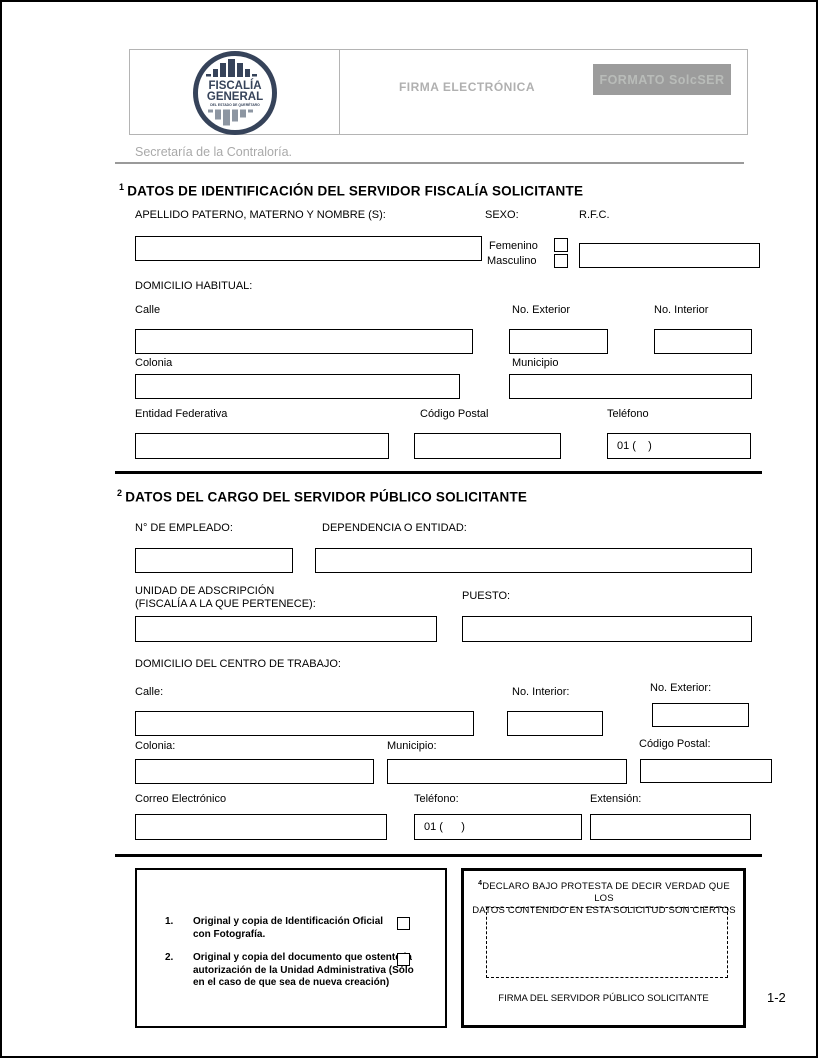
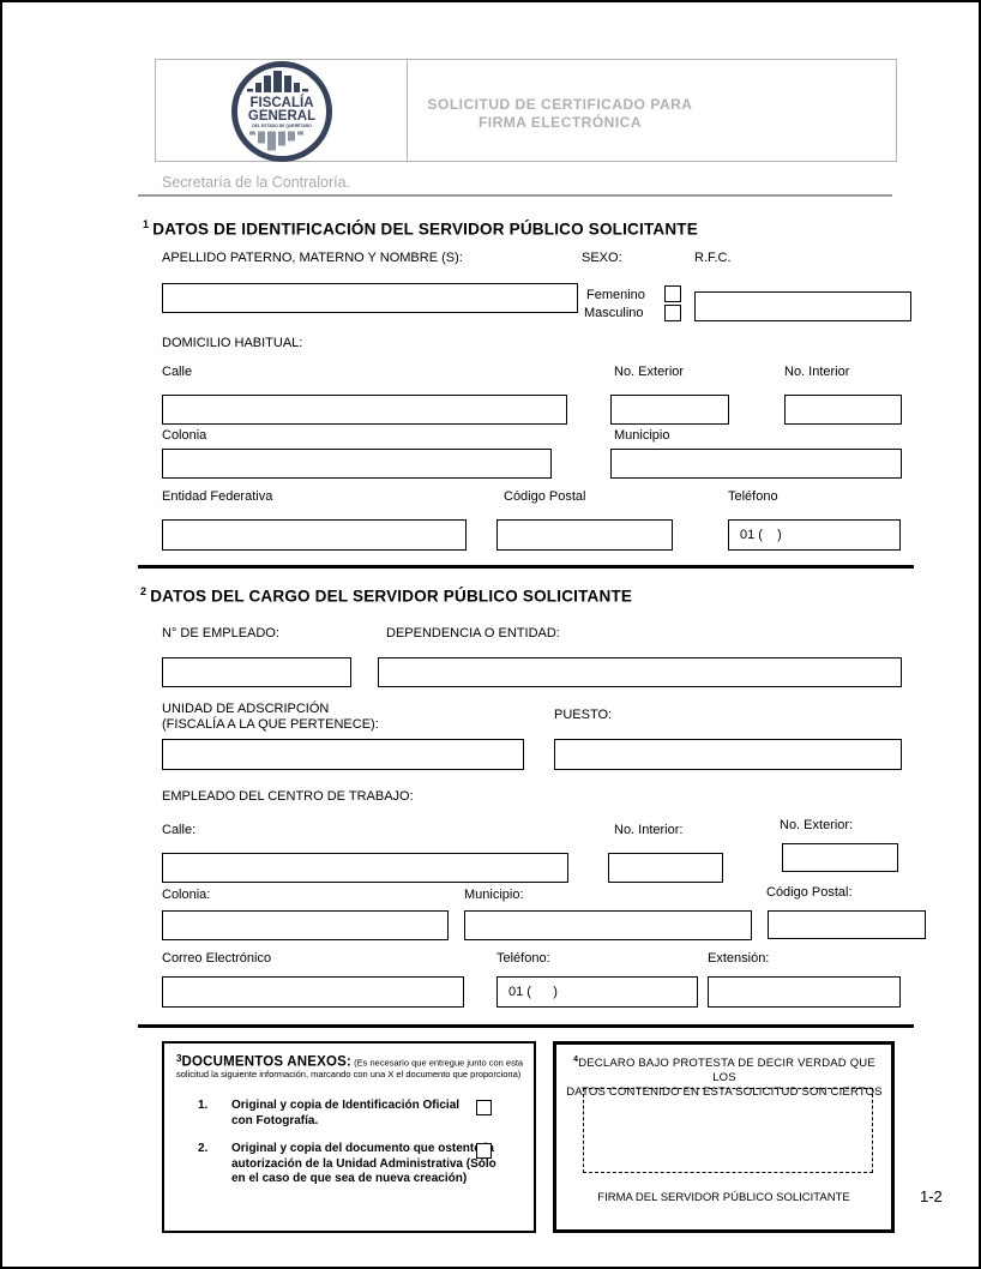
  FISCALÍA
  GENERAL
+ SOLICITUD DE CERTIFICADO PARA
  FIRMA ELECTRÓNICA
- FORMATO SolcSER
  Secretaría de la Contraloría.
- 1 DATOS DE IDENTIFICACIÓN DEL SERVIDOR FISCALÍA SOLICITANTE
+ 1 DATOS DE IDENTIFICACIÓN DEL SERVIDOR PÚBLICO SOLICITANTE
  APELLIDO PATERNO, MATERNO Y NOMBRE (S):
  SEXO:
  R.F.C.
  Femenino
  Masculino
  DOMICILIO HABITUAL:
  Calle
  No. Exterior
  No. Interior
  Colonia
  Municipio
  Entidad Federativa
  Código Postal
  Teléfono
  01 ( )
  2 DATOS DEL CARGO DEL SERVIDOR PÚBLICO SOLICITANTE
  N° DE EMPLEADO:
  DEPENDENCIA O ENTIDAD:
  UNIDAD DE ADSCRIPCIÓN
  (FISCALÍA A LA QUE PERTENECE):
  PUESTO:
- DOMICILIO DEL CENTRO DE TRABAJO:
+ EMPLEADO DEL CENTRO DE TRABAJO:
  Calle:
  No. Interior:
  No. Exterior:
  Colonia:
  Municipio:
  Código Postal:
  Correo Electrónico
  Teléfono:
  Extensión:
  01 ( )
+ 3DOCUMENTOS ANEXOS: (Es necesario que entregue junto con esta solicitud la siguiente información, marcando con una X el documento que proporciona)
  1.
  Original y copia de Identificación Oficial con Fotografía.
  2.
  Original y copia del documento que ostent autorización de la Unidad Administrativa (Sólo en el caso de que sea de nueva creación)
  DECLARO BAJO PROTESTA DE DECIR VERDAD QUE LOS
  DATOS CONTENIDO EN ESTA SOLICITUD SON CIERTOS
  FIRMA DEL SERVIDOR PÚBLICO SOLICITANTE
  1-2
